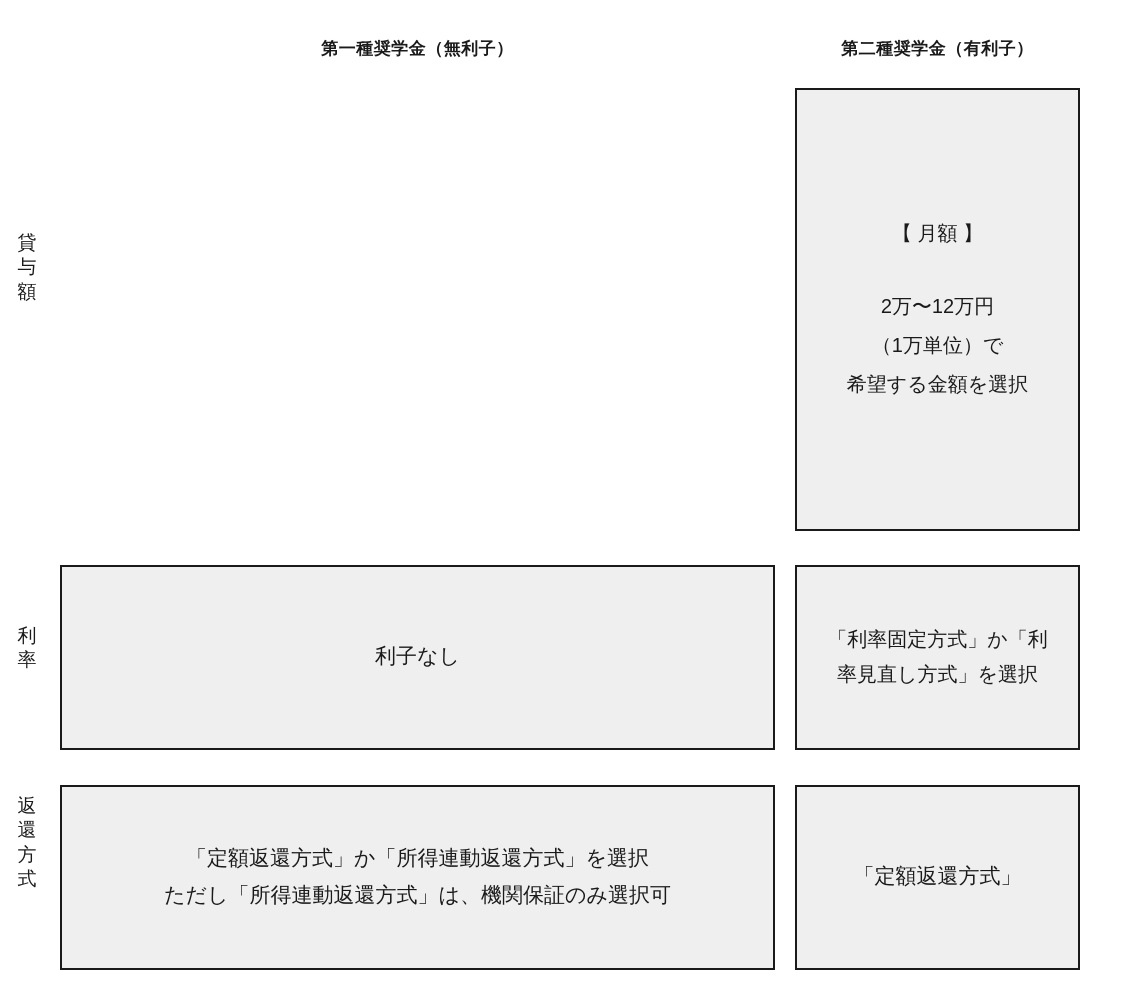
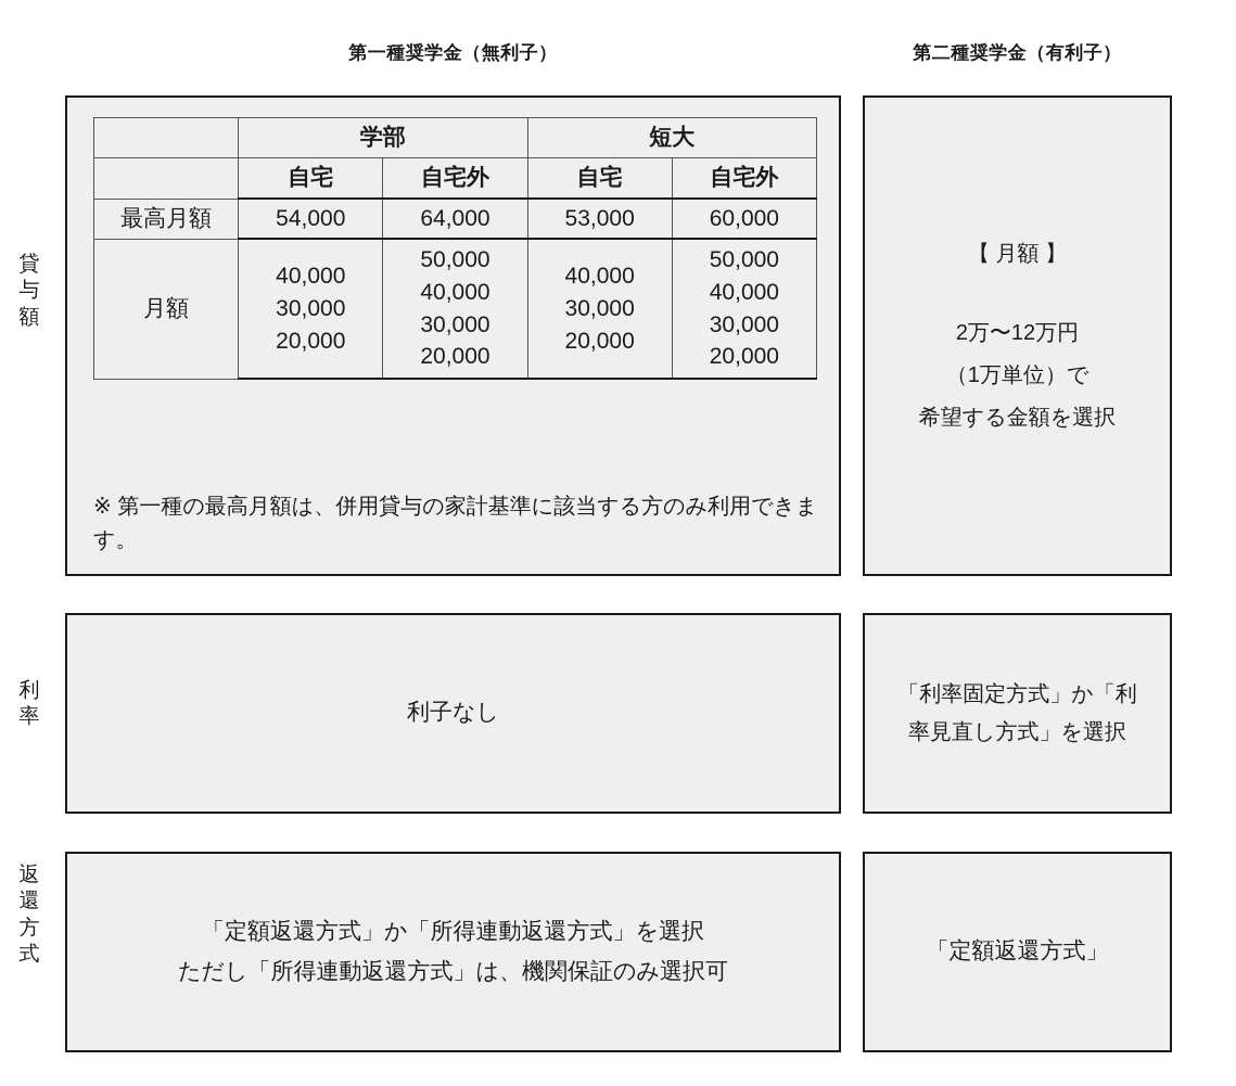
  第一種奨学金（無利子）
  第二種奨学金（有利子）
  貸
  与
  額
  利
  率
  返
  還
  方
  式
+ 	学部	短大
+ 	自宅	自宅外	自宅	自宅外
+ 最高月額	54,000	64,000	53,000	60,000
+ 月額	40,000 30,000 20,000	50,000 40,000 30,000 20,000	40,000 30,000 20,000	50,000 40,000 30,000 20,000
+ ※ 第一種の最高月額は、併用貸与の家計基準に該当する方のみ利用できます。
  【 月額 】
  2万〜12万円
  （1万単位）で
  希望する金額を選択
  利子なし
  「利率固定方式」か「利
  率見直し方式」を選択
  「定額返還方式」か「所得連動返還方式」を選択
  ただし「所得連動返還方式」は、機関保証のみ選択可
  「定額返還方式」
